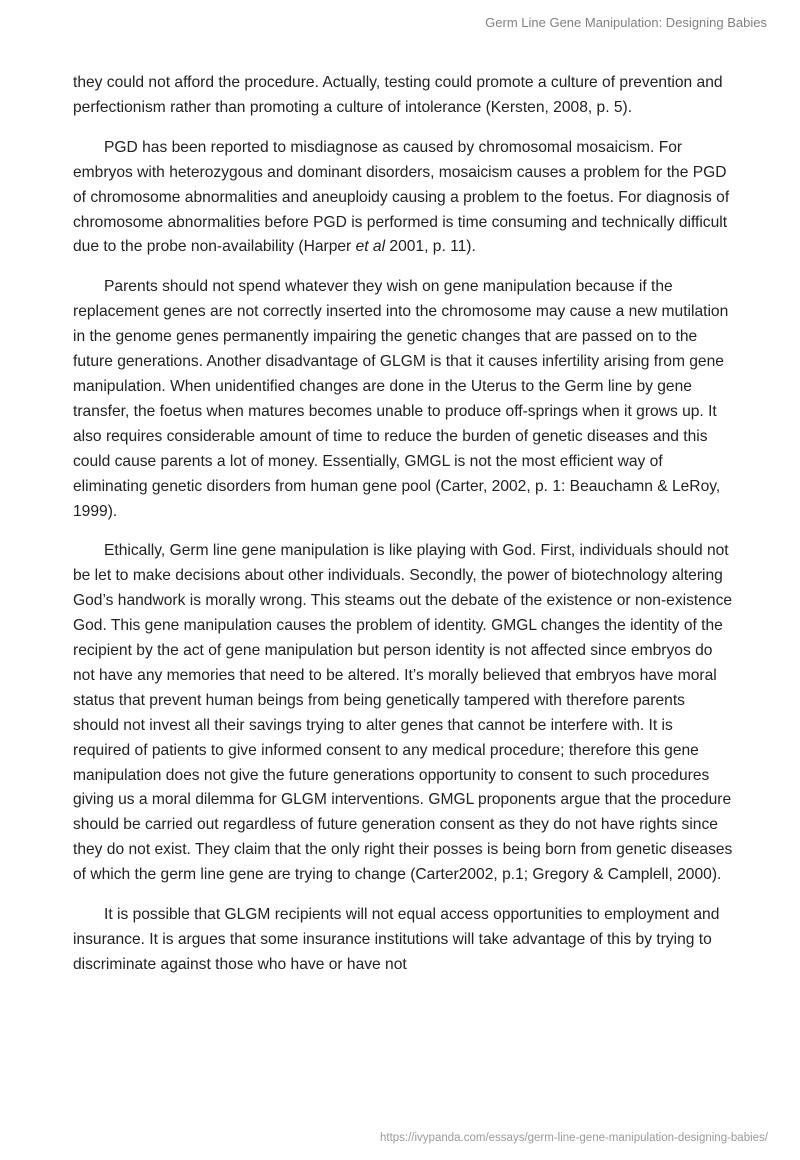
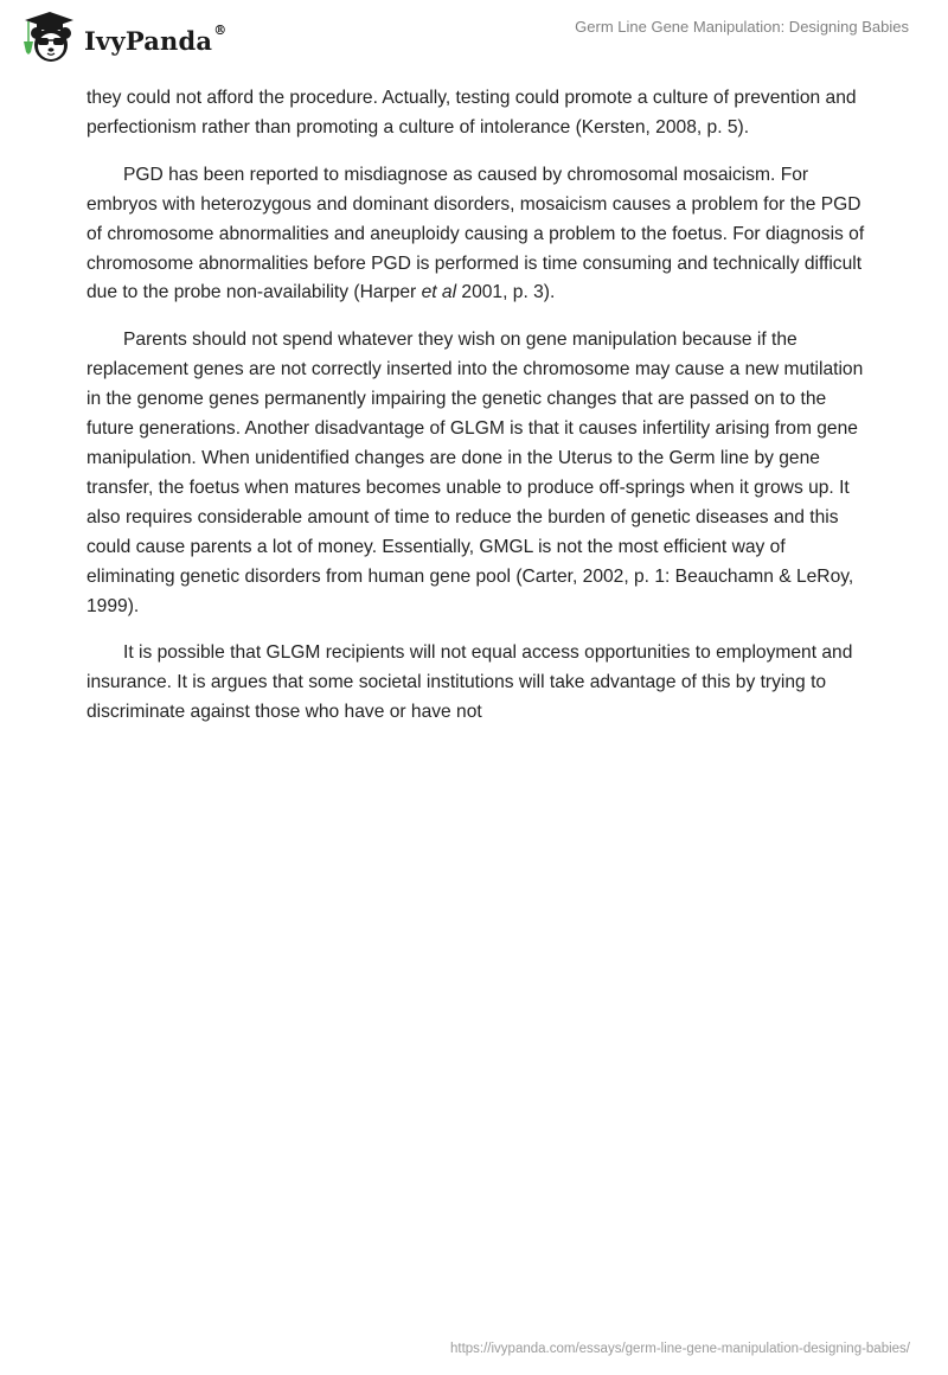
+ IvyPanda®
  Germ Line Gene Manipulation: Designing Babies
  they could not afford the procedure. Actually, testing could promote a culture of prevention and perfectionism rather than promoting a culture of intolerance (Kersten, 2008, p. 5).
- PGD has been reported to misdiagnose as caused by chromosomal mosaicism. For embryos with heterozygous and dominant disorders, mosaicism causes a problem for the PGD of chromosome abnormalities and aneuploidy causing a problem to the foetus. For diagnosis of chromosome abnormalities before PGD is performed is time consuming and technically difficult due to the probe non-availability (Harper et al 2001, p. 11).
+ PGD has been reported to misdiagnose as caused by chromosomal mosaicism. For embryos with heterozygous and dominant disorders, mosaicism causes a problem for the PGD of chromosome abnormalities and aneuploidy causing a problem to the foetus. For diagnosis of chromosome abnormalities before PGD is performed is time consuming and technically difficult due to the probe non-availability (Harper et al 2001, p. 3).
  Parents should not spend whatever they wish on gene manipulation because if the replacement genes are not correctly inserted into the chromosome may cause a new mutilation in the genome genes permanently impairing the genetic changes that are passed on to the future generations. Another disadvantage of GLGM is that it causes infertility arising from gene manipulation. When unidentified changes are done in the Uterus to the Germ line by gene transfer, the foetus when matures becomes unable to produce off-springs when it grows up. It also requires considerable amount of time to reduce the burden of genetic diseases and this could cause parents a lot of money. Essentially, GMGL is not the most efficient way of eliminating genetic disorders from human gene pool (Carter, 2002, p. 1: Beauchamn & LeRoy, 1999).
- Ethically, Germ line gene manipulation is like playing with God. First, individuals should not be let to make decisions about other individuals. Secondly, the power of biotechnology altering God’s handwork is morally wrong. This steams out the debate of the existence or non-existence God. This gene manipulation causes the problem of identity. GMGL changes the identity of the recipient by the act of gene manipulation but person identity is not affected since embryos do not have any memories that need to be altered. It’s morally believed that embryos have moral status that prevent human beings from being genetically tampered with therefore parents should not invest all their savings trying to alter genes that cannot be interfere with. It is required of patients to give informed consent to any medical procedure; therefore this gene manipulation does not give the future generations opportunity to consent to such procedures giving us a moral dilemma for GLGM interventions. GMGL proponents argue that the procedure should be carried out regardless of future generation consent as they do not have rights since they do not exist. They claim that the only right their posses is being born from genetic diseases of which the germ line gene are trying to change (Carter2002, p.1; Gregory & Camplell, 2000).
- It is possible that GLGM recipients will not equal access opportunities to employment and insurance. It is argues that some insurance institutions will take advantage of this by trying to discriminate against those who have or have not
+ It is possible that GLGM recipients will not equal access opportunities to employment and insurance. It is argues that some societal institutions will take advantage of this by trying to discriminate against those who have or have not
  https://ivypanda.com/essays/germ-line-gene-manipulation-designing-babies/
